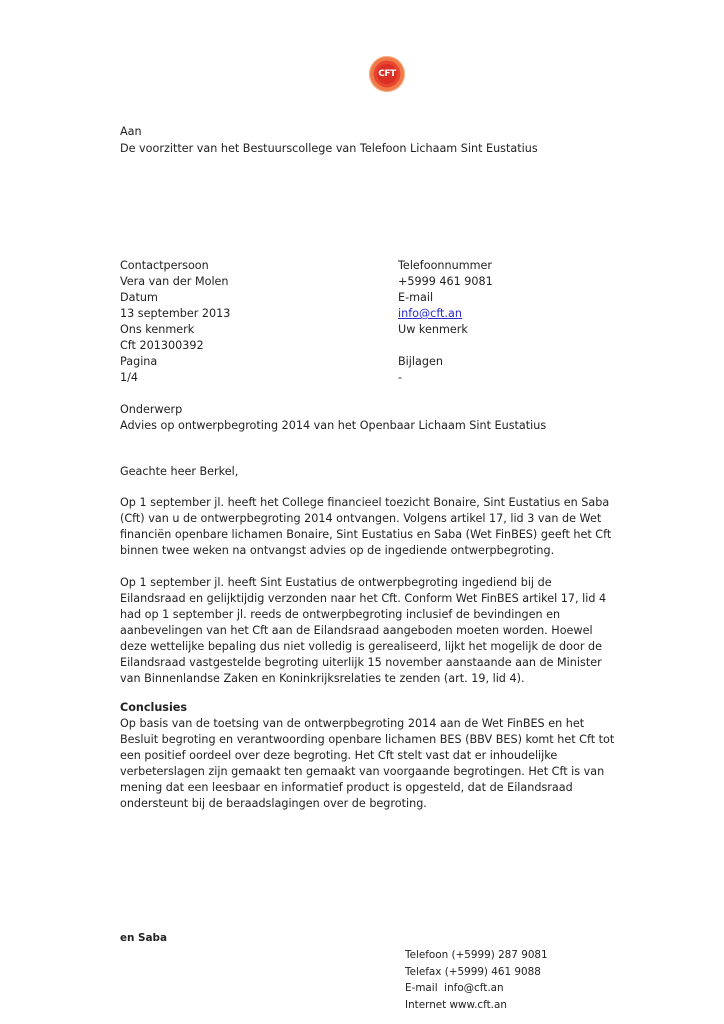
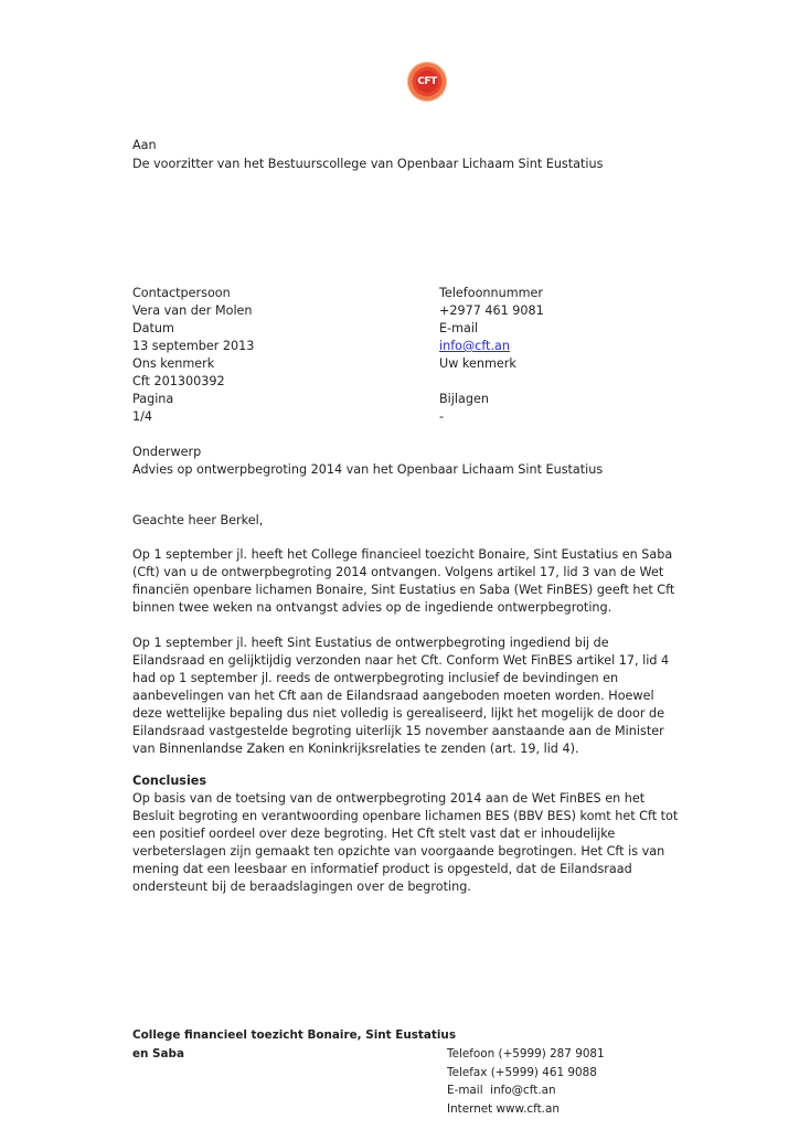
  CFT
  Aan
- De voorzitter van het Bestuurscollege van Telefoon Lichaam Sint Eustatius
+ De voorzitter van het Bestuurscollege van Openbaar Lichaam Sint Eustatius
  Contactpersoon
  Vera van der Molen
  Datum
  13 september 2013
  Ons kenmerk
  Cft 201300392
  Pagina
  1/4
  Telefoonnummer
- +5999 461 9081
+ +2977 461 9081
  E-mail
  info@cft.an
  Uw kenmerk
  Bijlagen
  -
  Onderwerp
  Advies op ontwerpbegroting 2014 van het Openbaar Lichaam Sint Eustatius
  Geachte heer Berkel,
  Op 1 september jl. heeft het College financieel toezicht Bonaire, Sint Eustatius en Saba (Cft) van u de ontwerpbegroting 2014 ontvangen. Volgens artikel 17, lid 3 van de Wet financiën openbare lichamen Bonaire, Sint Eustatius en Saba (Wet FinBES) geeft het Cft binnen twee weken na ontvangst advies op de ingediende ontwerpbegroting.
  Op 1 september jl. heeft Sint Eustatius de ontwerpbegroting ingediend bij de Eilandsraad en gelijktijdig verzonden naar het Cft. Conform Wet FinBES artikel 17, lid 4 had op 1 september jl. reeds de ontwerpbegroting inclusief de bevindingen en aanbevelingen van het Cft aan de Eilandsraad aangeboden moeten worden. Hoewel deze wettelijke bepaling dus niet volledig is gerealiseerd, lijkt het mogelijk de door de Eilandsraad vastgestelde begroting uiterlijk 15 november aanstaande aan de Minister van Binnenlandse Zaken en Koninkrijksrelaties te zenden (art. 19, lid 4).
  Conclusies
- Op basis van de toetsing van de ontwerpbegroting 2014 aan de Wet FinBES en het Besluit begroting en verantwoording openbare lichamen BES (BBV BES) komt het Cft tot een positief oordeel over deze begroting. Het Cft stelt vast dat er inhoudelijke verbeterslagen zijn gemaakt ten gemaakt van voorgaande begrotingen. Het Cft is van mening dat een leesbaar en informatief product is opgesteld, dat de Eilandsraad ondersteunt bij de beraadslagingen over de begroting.
+ Op basis van de toetsing van de ontwerpbegroting 2014 aan de Wet FinBES en het Besluit begroting en verantwoording openbare lichamen BES (BBV BES) komt het Cft tot een positief oordeel over deze begroting. Het Cft stelt vast dat er inhoudelijke verbeterslagen zijn gemaakt ten opzichte van voorgaande begrotingen. Het Cft is van mening dat een leesbaar en informatief product is opgesteld, dat de Eilandsraad ondersteunt bij de beraadslagingen over de begroting.
+ College financieel toezicht Bonaire, Sint Eustatius
  en Saba
  Telefoon (+5999) 287 9081
  Telefax (+5999) 461 9088
  E-mail info@cft.an
  Internet www.cft.an
